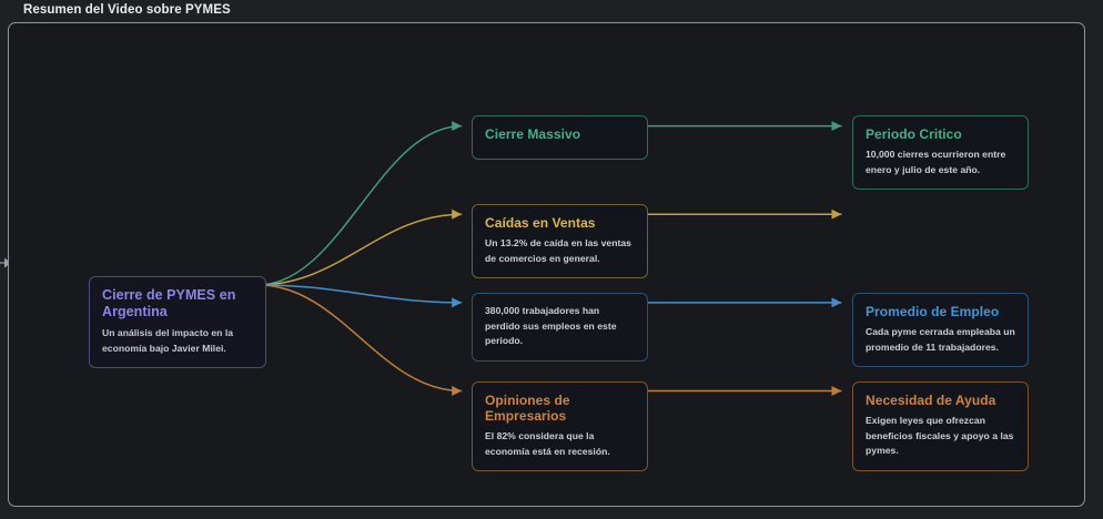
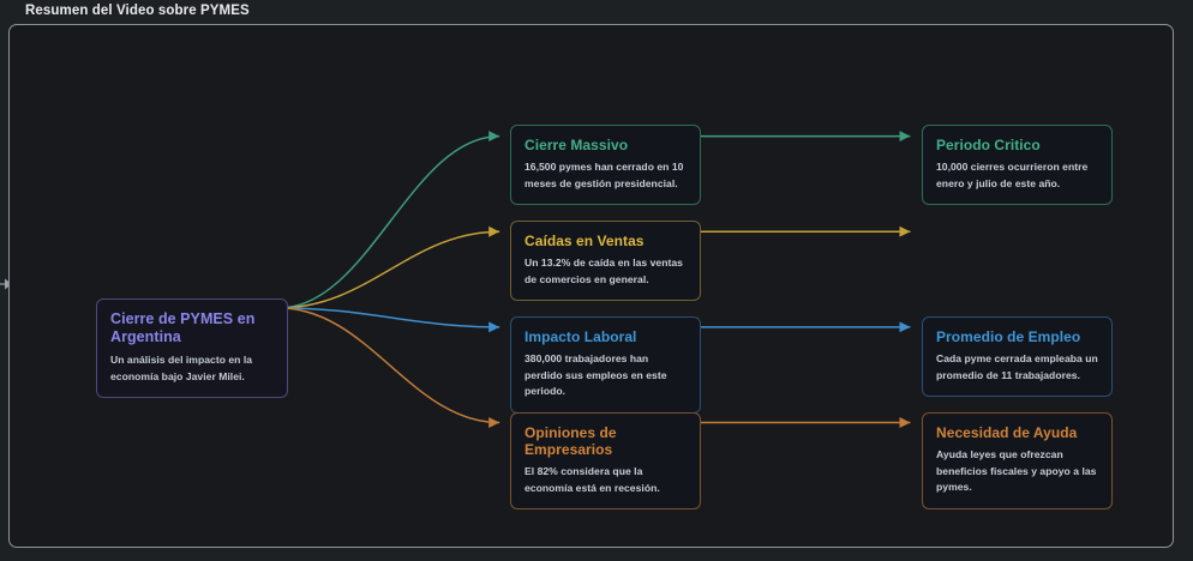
  Resumen del Video sobre PYMES
  Cierre de PYMES en Argentina
  Un análisis del impacto en la economía bajo Javier Milei.
  Cierre Massivo
+ 16,500 pymes han cerrado en 10 meses de gestión presidencial.
  Caídas en Ventas
  Un 13.2% de caída en las ventas de comercios en general.
+ Impacto Laboral
  380,000 trabajadores han perdido sus empleos en este periodo.
  Opiniones de Empresarios
  El 82% considera que la economía está en recesión.
  Periodo Critico
  10,000 cierres ocurrieron entre enero y julio de este año.
  Promedio de Empleo
  Cada pyme cerrada empleaba un promedio de 11 trabajadores.
  Necesidad de Ayuda
- Exigen leyes que ofrezcan beneficios fiscales y apoyo a las pymes.
+ Ayuda leyes que ofrezcan beneficios fiscales y apoyo a las pymes.
